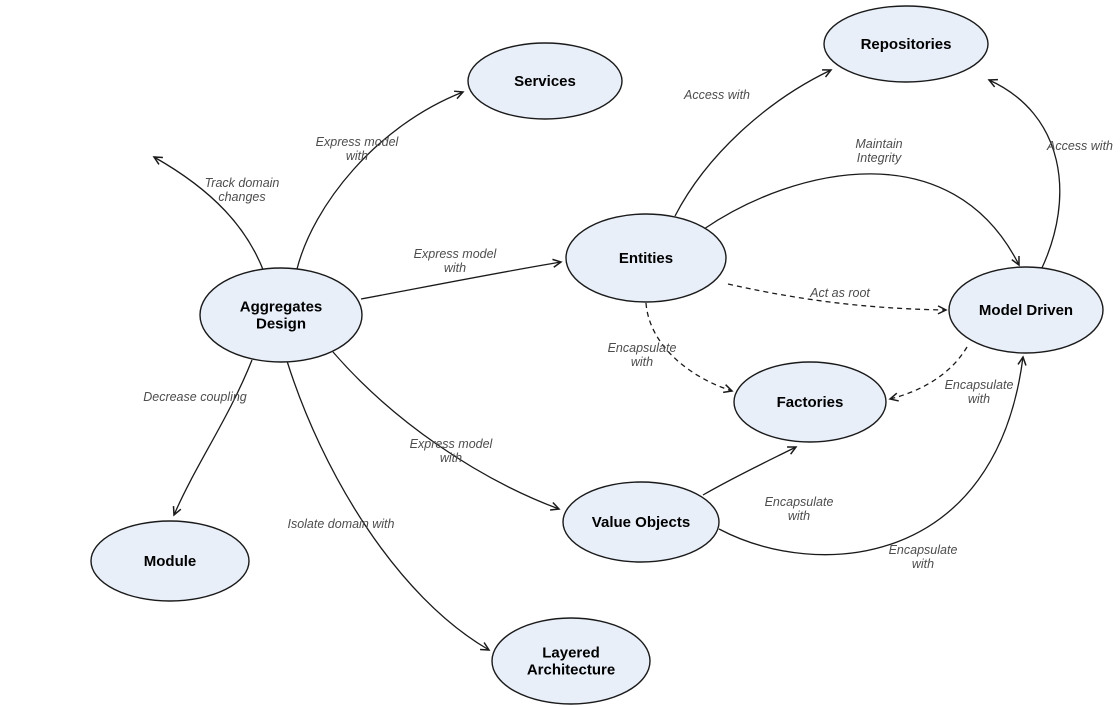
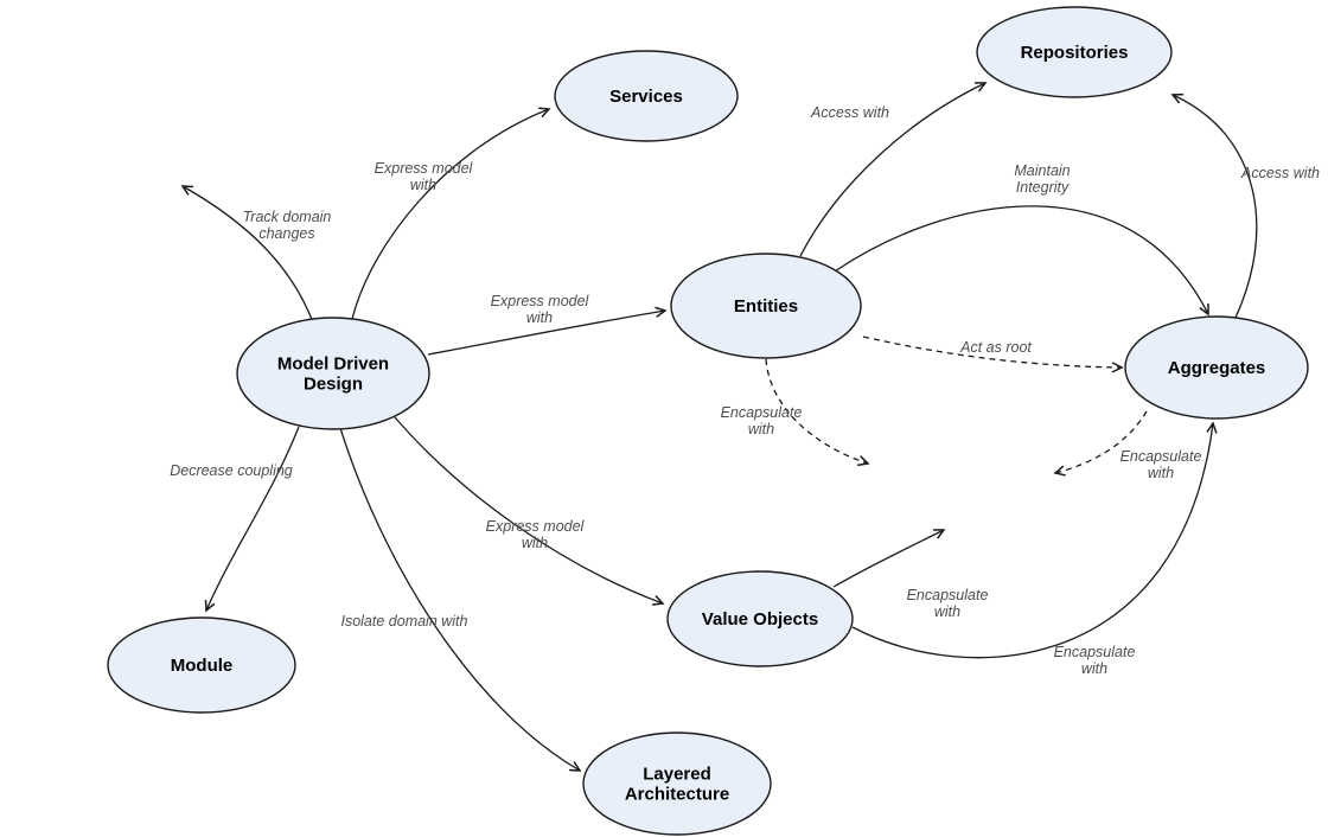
  Track domain changes
  Express model with
  Express model with
  Express model with
  Decrease coupling
  Isolate domain with
  Access with
  Maintain Integrity
  Act as root
  Encapsulate with
  Encapsulate with
  Encapsulate with
  Encapsulate with
  Access with
  Services
  Repositories
- Aggregates Design
+ Model Driven Design
  Entities
- Model Driven
+ Aggregates
- Factories
  Module
  Value Objects
  Layered Architecture
